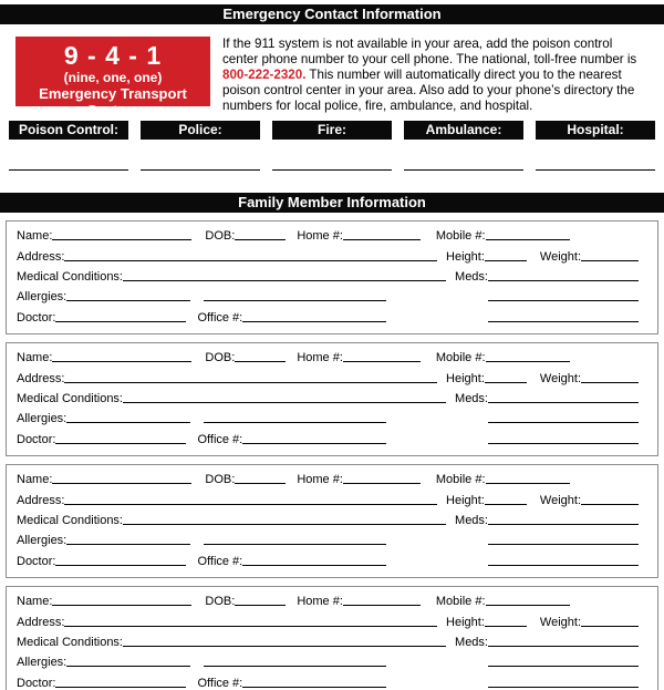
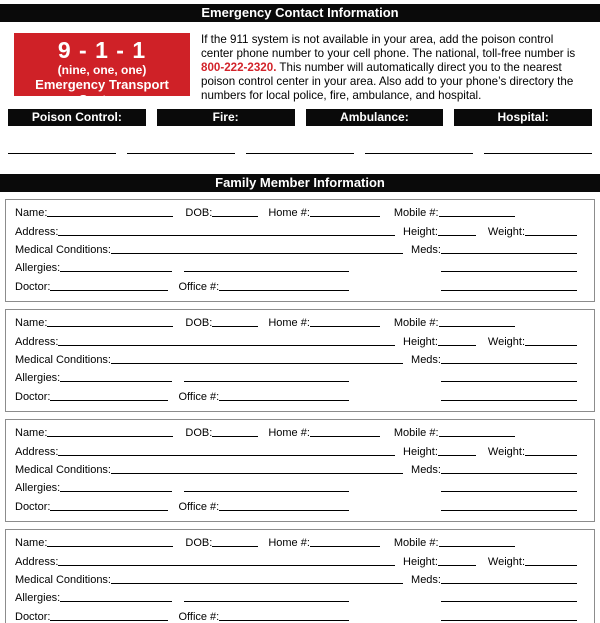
  Emergency Contact Information
- 9 - 4 - 1
+ 9 - 1 - 1
  (nine, one, one)
  Emergency Transport System
  If the 911 system is not available in your area, add the poison control center phone number to your cell phone. The national, toll-free number is 800-222-2320. This number will automatically direct you to the nearest poison control center in your area. Also add to your phone’s directory the numbers for local police, fire, ambulance, and hospital.
  Poison Control:
- Police:
  Fire:
  Ambulance:
  Hospital:
  Family Member Information
  Name:
  DOB:
  Home #:
  Mobile #:
  Address:
  Height:
  Weight:
  Medical Conditions:
  Meds:
  Allergies:
  Doctor:
  Office #:
  Name:
  DOB:
  Home #:
  Mobile #:
  Address:
  Height:
  Weight:
  Medical Conditions:
  Meds:
  Allergies:
  Doctor:
  Office #:
  Name:
  DOB:
  Home #:
  Mobile #:
  Address:
  Height:
  Weight:
  Medical Conditions:
  Meds:
  Allergies:
  Doctor:
  Office #:
  Name:
  DOB:
  Home #:
  Mobile #:
  Address:
  Height:
  Weight:
  Medical Conditions:
  Meds:
  Allergies:
  Doctor:
  Office #:
